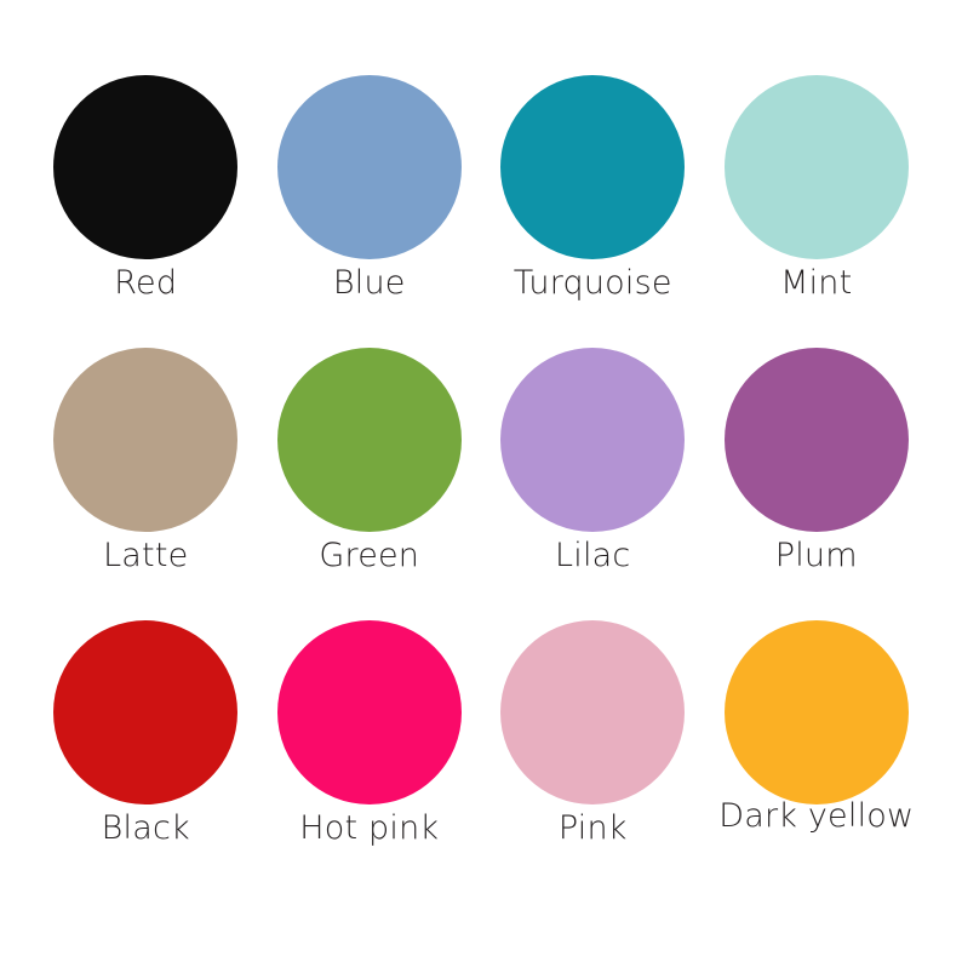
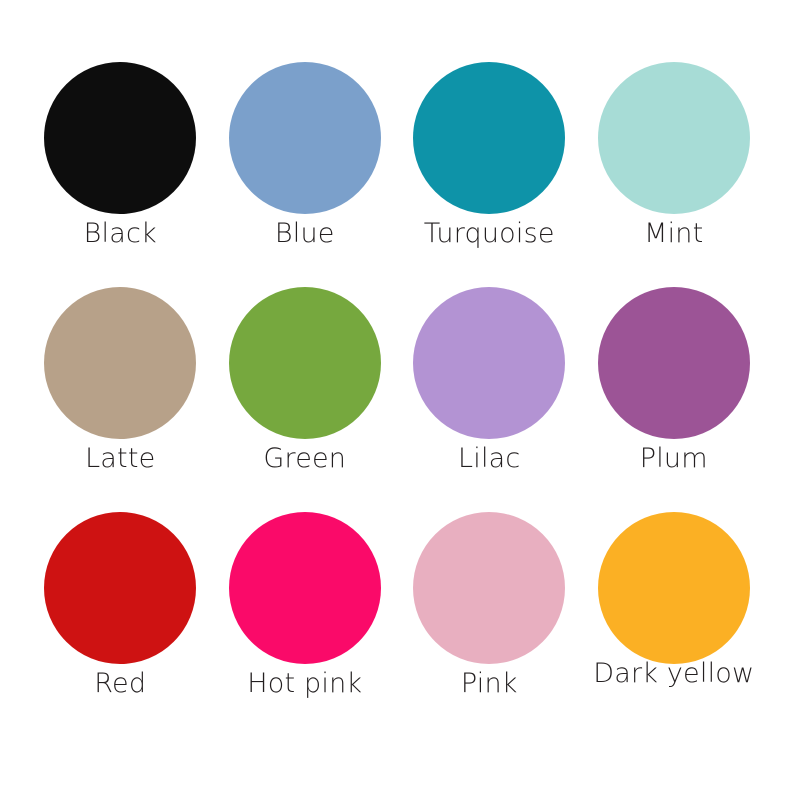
- Red
+ Black
  Blue
  Turquoise
  Mint
  Latte
  Green
  Lilac
  Plum
- Black
+ Red
  Hot pink
  Pink
  Dark yellow
